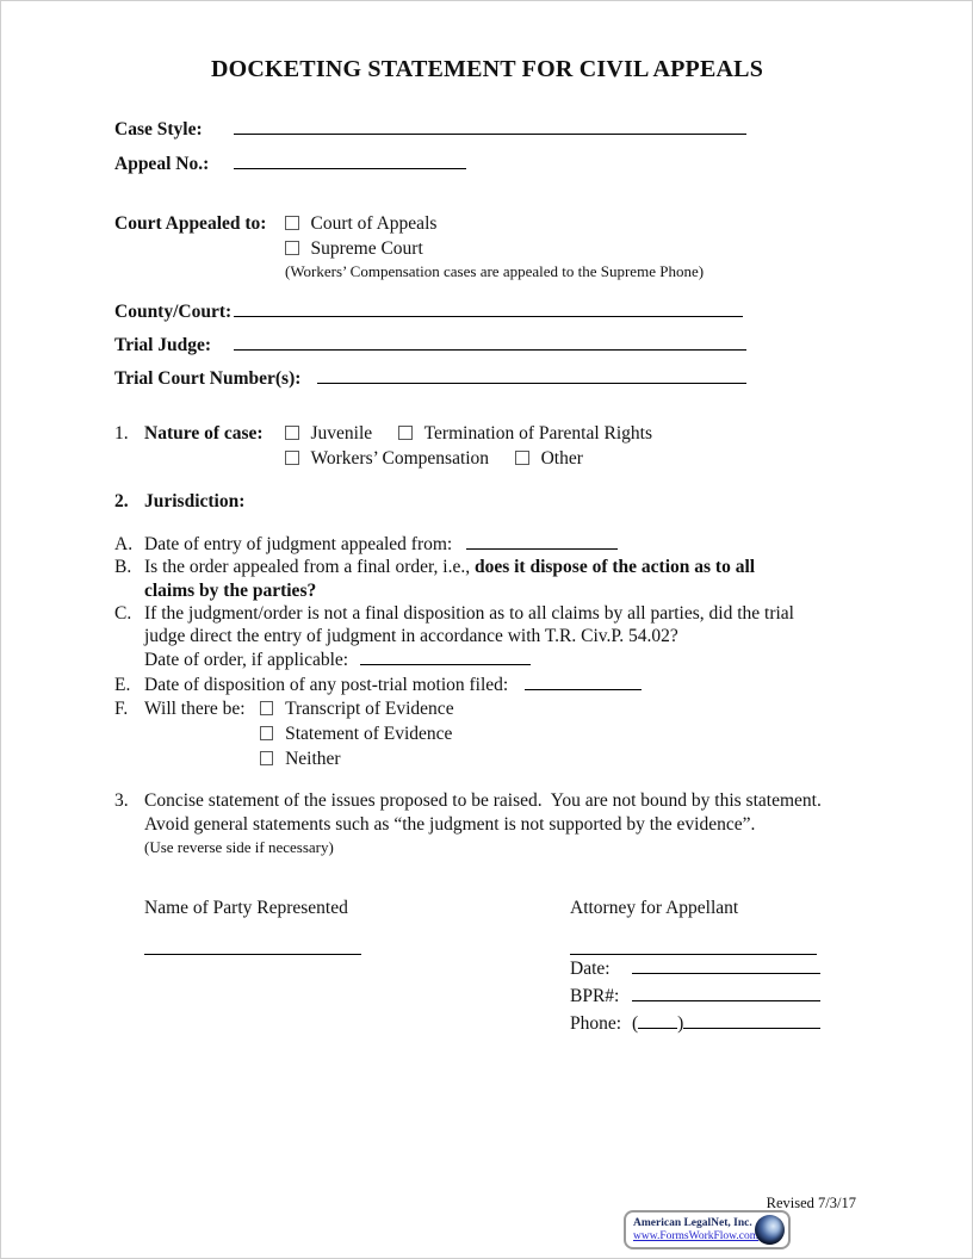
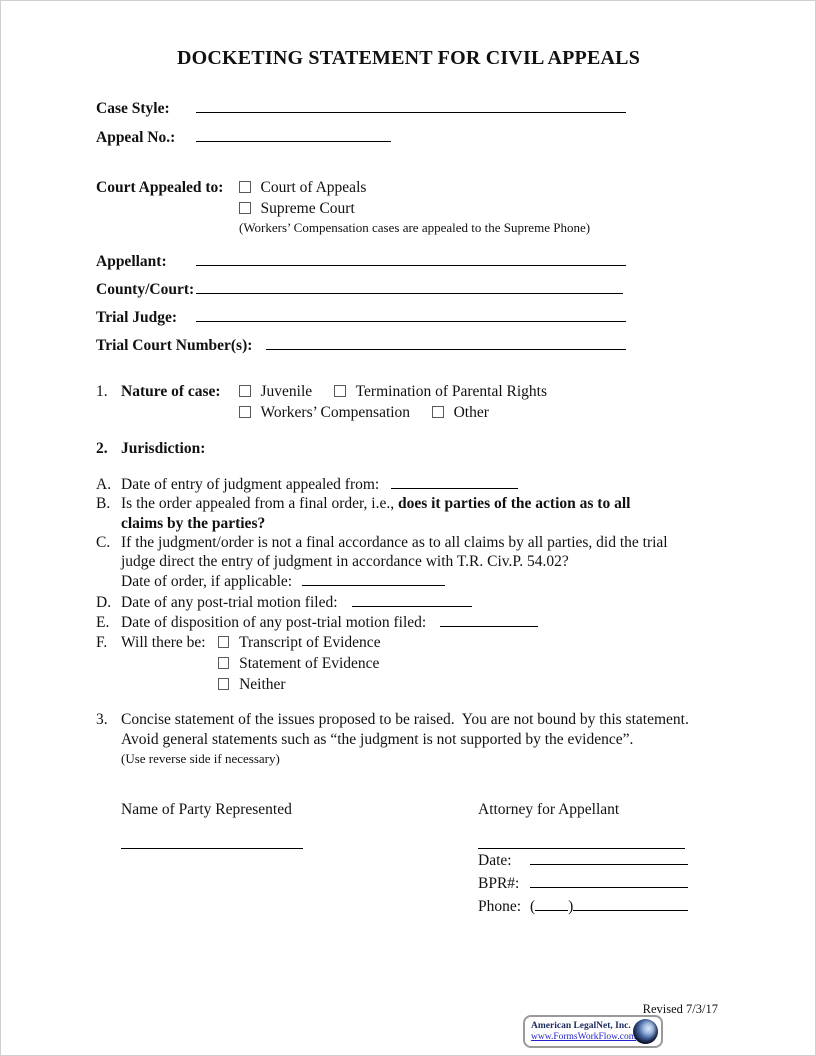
  DOCKETING STATEMENT FOR CIVIL APPEALS
  Case Style:
  Appeal No.:
  Court Appealed to:
  Court of Appeals
  Supreme Court
  (Workers’ Compensation cases are appealed to the Supreme Phone)
+ Appellant:
  County/Court:
  Trial Judge:
  Trial Court Number(s):
  1.
  Nature of case:
  Juvenile
  Termination of Parental Rights
  Workers’ Compensation
  Other
  2.
  Jurisdiction:
  A.
  Date of entry of judgment appealed from:
  B.
- Is the order appealed from a final order, i.e., does it dispose of the action as to all
+ Is the order appealed from a final order, i.e., does it parties of the action as to all
  claims by the parties?
  C.
- If the judgment/order is not a final disposition as to all claims by all parties, did the trial
+ If the judgment/order is not a final accordance as to all claims by all parties, did the trial
  judge direct the entry of judgment in accordance with T.R. Civ.P. 54.02?
  Date of order, if applicable:
+ D.
+ Date of any post-trial motion filed:
  E.
  Date of disposition of any post-trial motion filed:
  F.
  Will there be:
  Transcript of Evidence
  Statement of Evidence
  Neither
  3.
  Concise statement of the issues proposed to be raised. You are not bound by this statement.
  Avoid general statements such as “the judgment is not supported by the evidence”.
  (Use reverse side if necessary)
  Name of Party Represented
  Attorney for Appellant
  Date:
  BPR#:
  Phone:
  (
  )
  Revised 7/3/17
  American LegalNet, Inc.
  www.FormsWorkFlow.com
